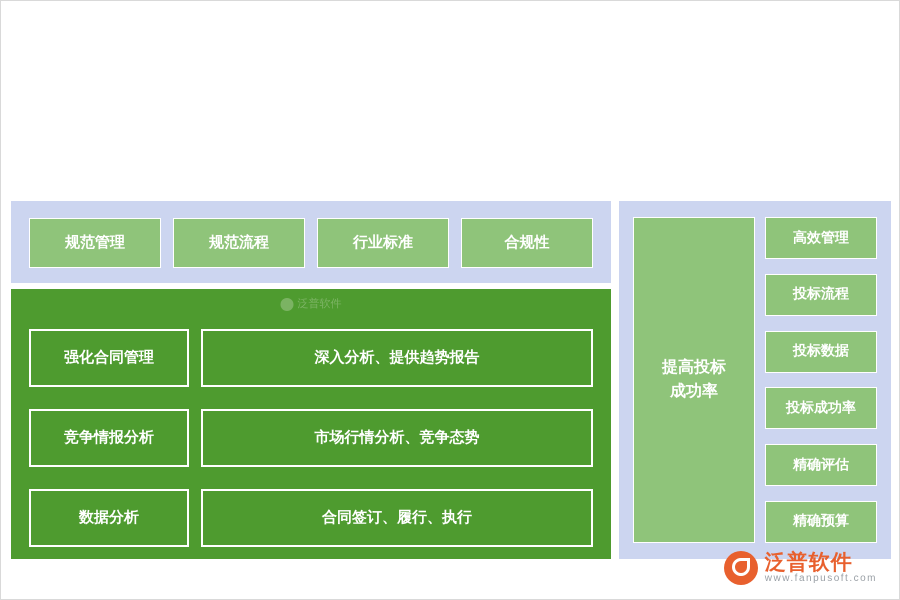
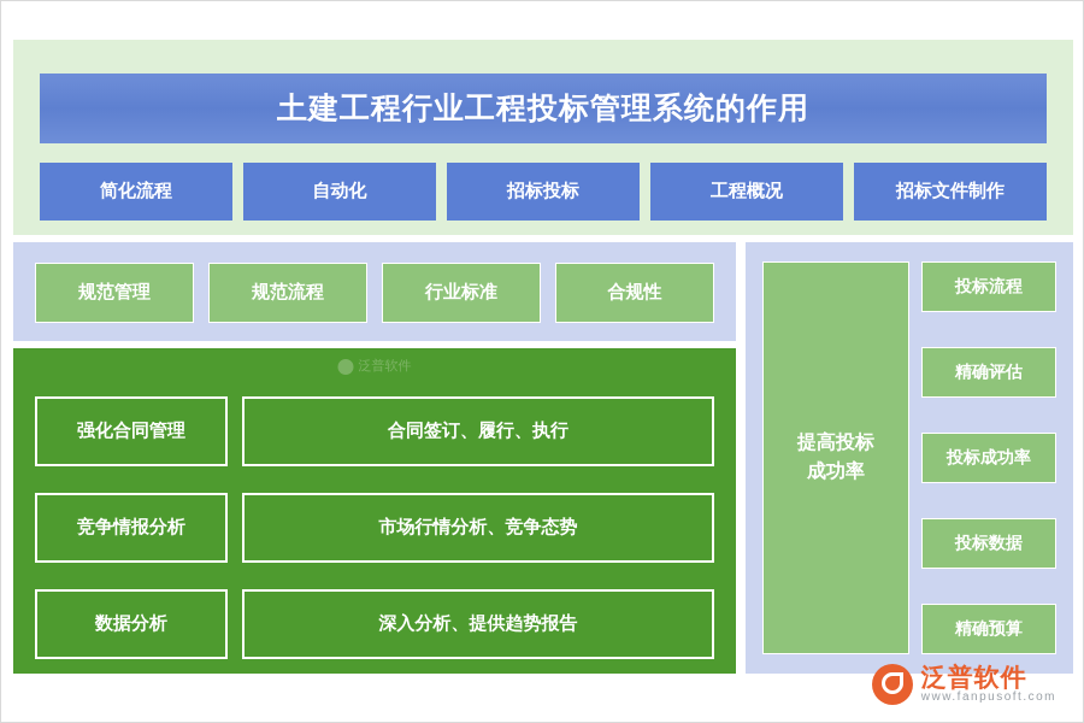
+ 土建工程行业工程投标管理系统的作用
+ 简化流程
+ 自动化
+ 招标投标
+ 工程概况
+ 招标文件制作
  规范管理
  规范流程
  行业标准
  合规性
  泛普软件
  强化合同管理
- 深入分析、提供趋势报告
+ 合同签订、履行、执行
  竞争情报分析
  市场行情分析、竞争态势
  数据分析
- 合同签订、履行、执行
+ 深入分析、提供趋势报告
  提高投标
  成功率
- 高效管理
  投标流程
- 投标数据
+ 精确评估
  投标成功率
- 精确评估
+ 投标数据
  精确预算
  泛普软件
  www.fanpusoft.com
